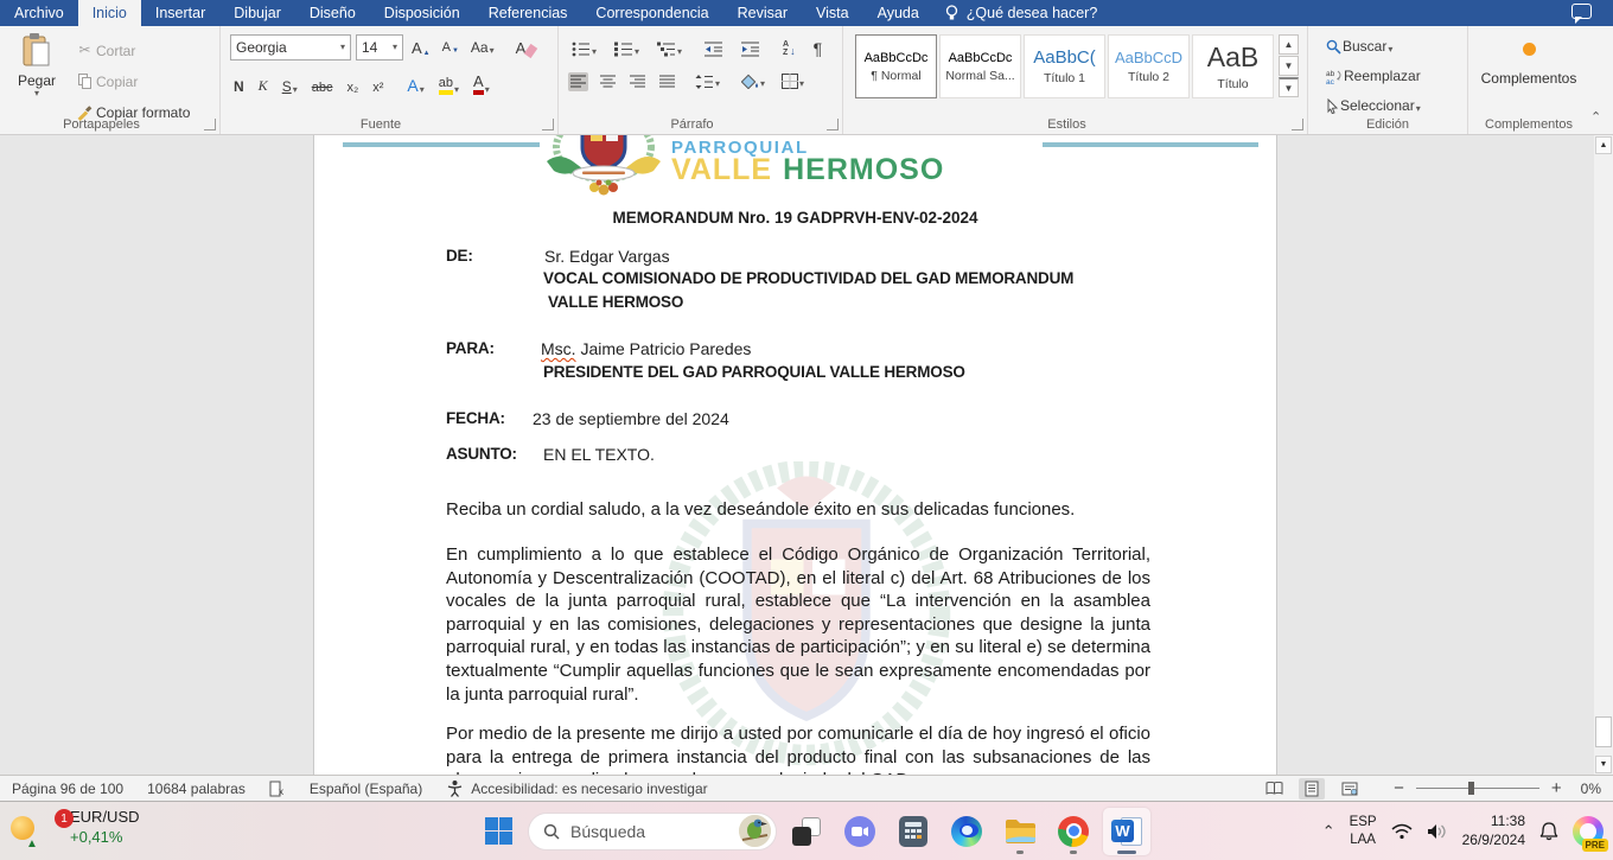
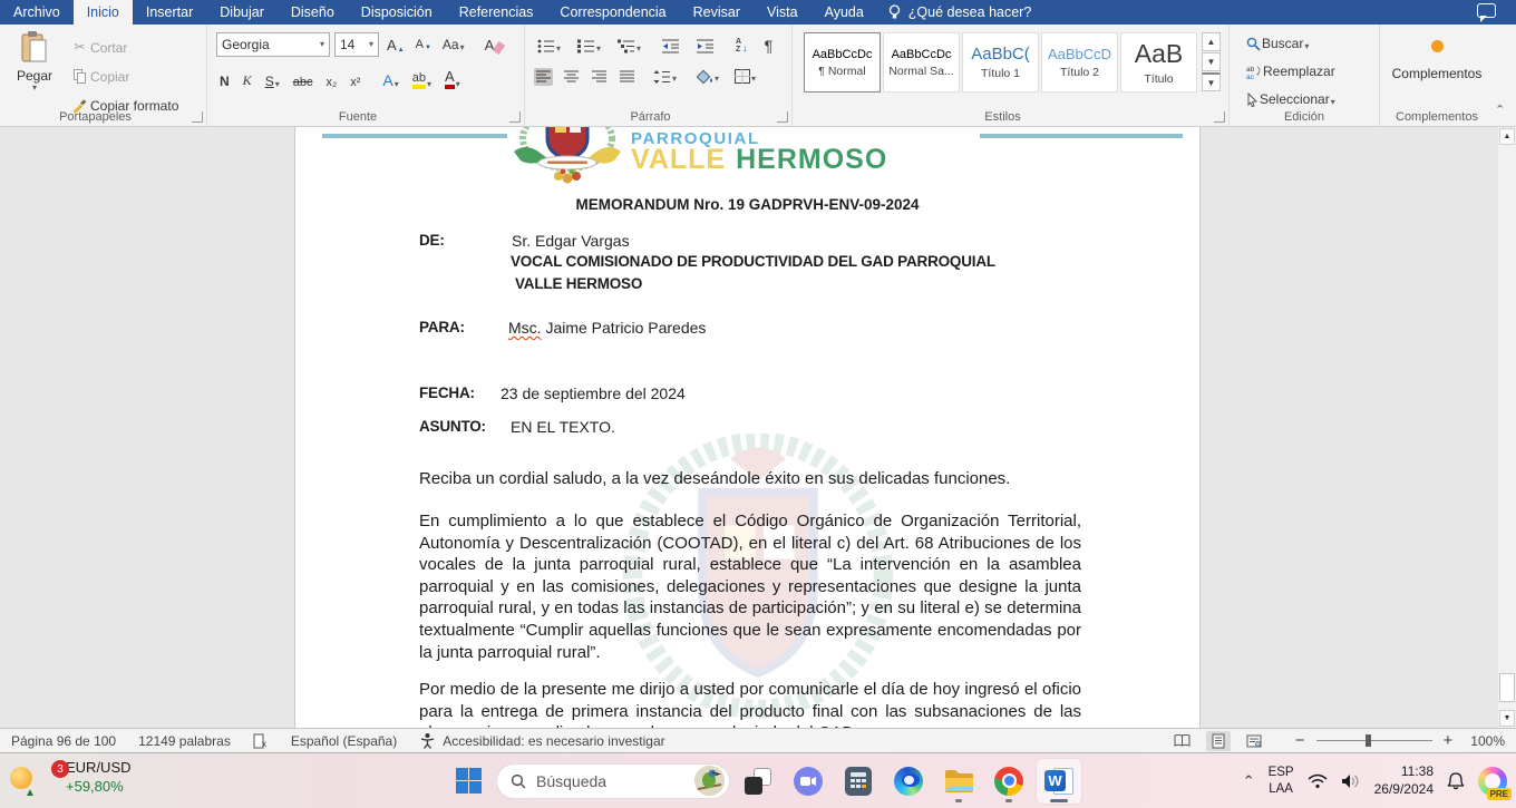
  Archivo
  Inicio
  Insertar
  Dibujar
  Diseño
  Disposición
  Referencias
  Correspondencia
  Revisar
  Vista
  Ayuda
  ¿Qué desea hacer?
  Pegar
  ▾
  ✂
  Cortar
  Copiar
  Copiar formato
  Portapapeles
  Georgia
  ▾
  14
  ▾
  A
  A
  Aa
  ▾
  A
  N
  K
  S
  ▾
  abc
  x₂
  x²
  A
  ▾
  ab
  ▾
  A
  ▾
  Fuente
  ▾
  ▾
  ▾
  ↓
  ¶
  ▾
  ▾
  ▾
  Párrafo
  AaBbCcDc
  ¶ Normal
  AaBbCcDc
  Normal Sa...
  AaBbC(
  Título 1
  AaBbCcD
  Título 2
  AaB
  Título
  ▲
  ▼
  ▼
  Estilos
  Buscar
  ▾
  Reemplazar
  Seleccionar
  ▾
  Edición
  Complementos
  Complementos
  ⌃
  PARROQUIAL
  VALLE
  HERMOSO
- MEMORANDUM Nro. 19 GADPRVH-ENV-02-2024
+ MEMORANDUM Nro. 19 GADPRVH-ENV-09-2024
  DE:
  Sr. Edgar Vargas
- VOCAL COMISIONADO DE PRODUCTIVIDAD DEL GAD MEMORANDUM
+ VOCAL COMISIONADO DE PRODUCTIVIDAD DEL GAD PARROQUIAL
  VALLE HERMOSO
  PARA:
  Msc. Jaime Patricio Paredes
- PRESIDENTE DEL GAD PARROQUIAL VALLE HERMOSO
  FECHA:
  23 de septiembre del 2024
  ASUNTO:
  EN EL TEXTO.
  Reciba un cordial saludo, a la vez deseándole éxito en sus delicadas funciones.
  En cumplimiento a lo que establece el Código Orgánico de Organización Territorial, Autonomía y Descentralización (COOTAD), en el literal c) del Art. 68 Atribuciones de los vocales de la junta parroquial rural, establece que “La intervención en la asamblea parroquial y en las comisiones, delegaciones y representaciones que designe la junta parroquial rural, y en todas las instancias de participación”; y en su literal e) se determina textualmente “Cumplir aquellas funciones que le sean expresamente encomendadas por la junta parroquial rural”.
  Por medio de la presente me dirijo a usted por comunicarle el día de hoy ingresó el oficio para la entrega de primera instancia del producto final con las subsanaciones de las
  Página 96 de 100
- 10684 palabras
+ 12149 palabras
  x
  Español (España)
  Accesibilidad: es necesario investigar
  −
  +
- 0%
+ 100%
- 1
+ 3
  ▲
  EUR/USD
- +0,41%
+ +59,80%
  Búsqueda
  W
  ⌃
  ESP
  LAA
  11:38
  26/9/2024
  PRE
